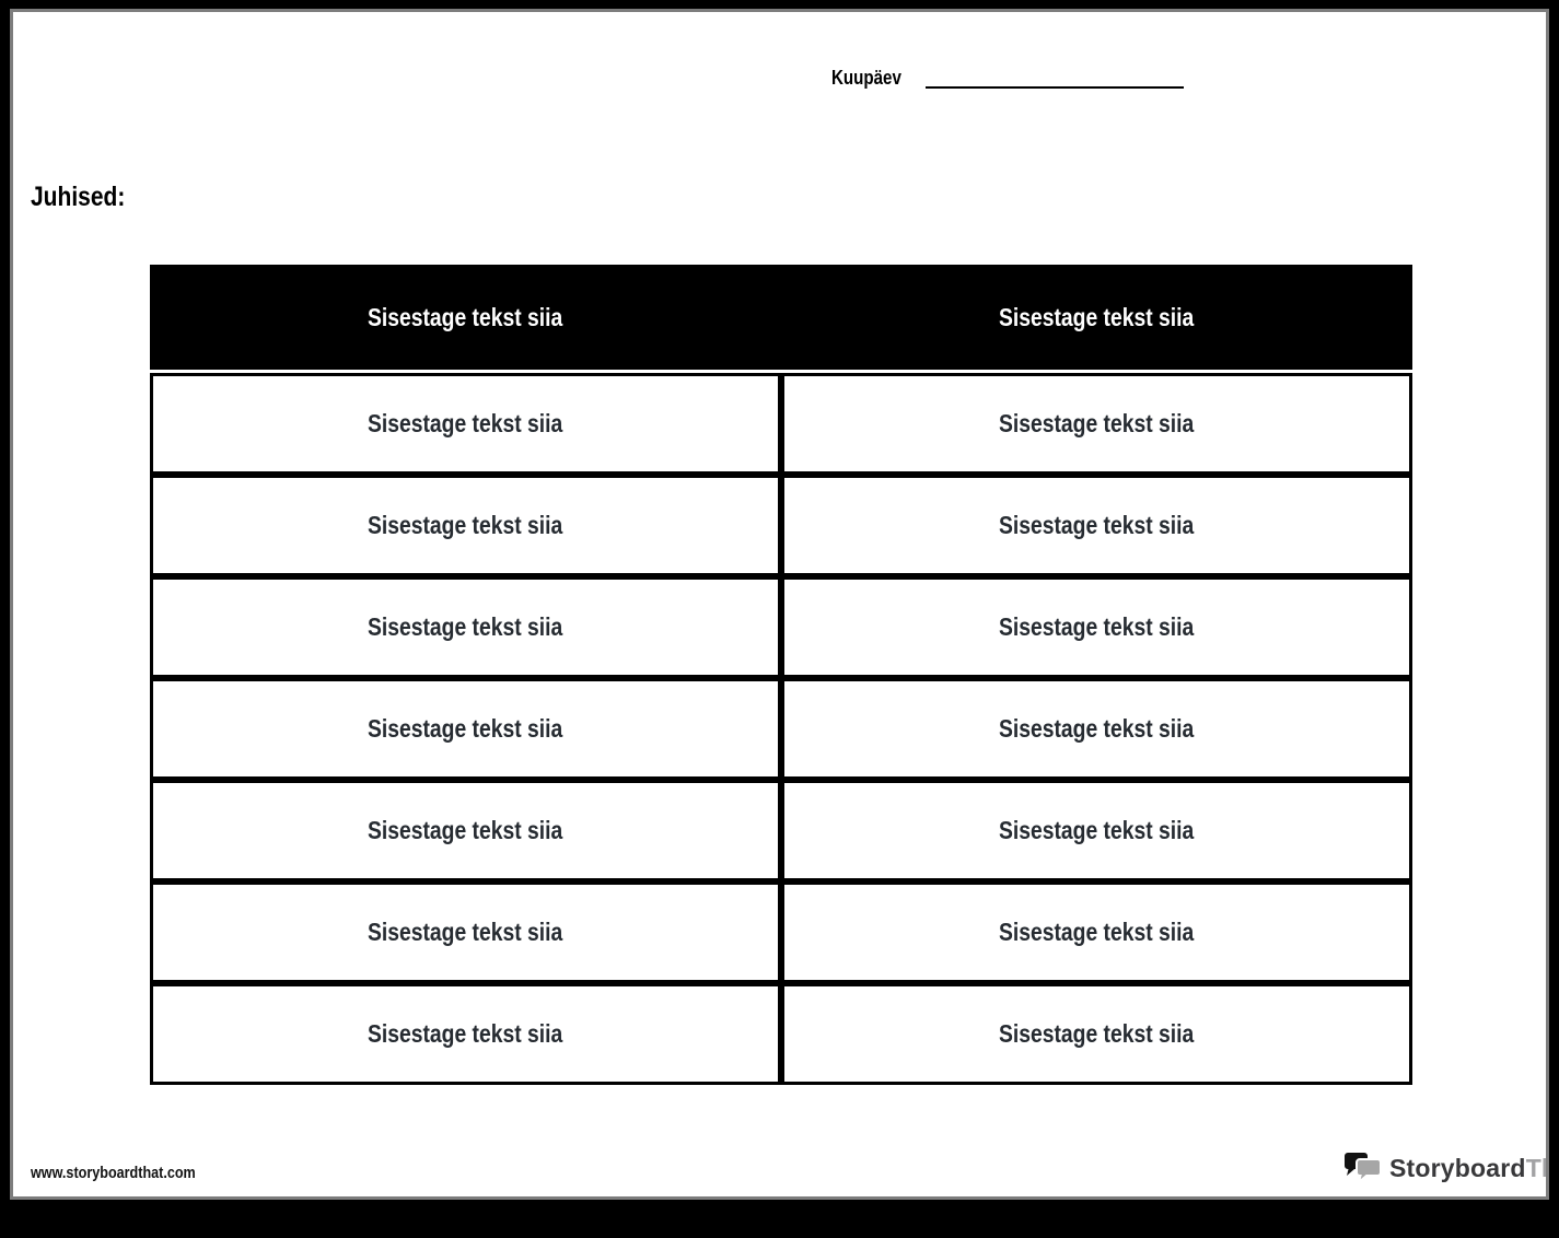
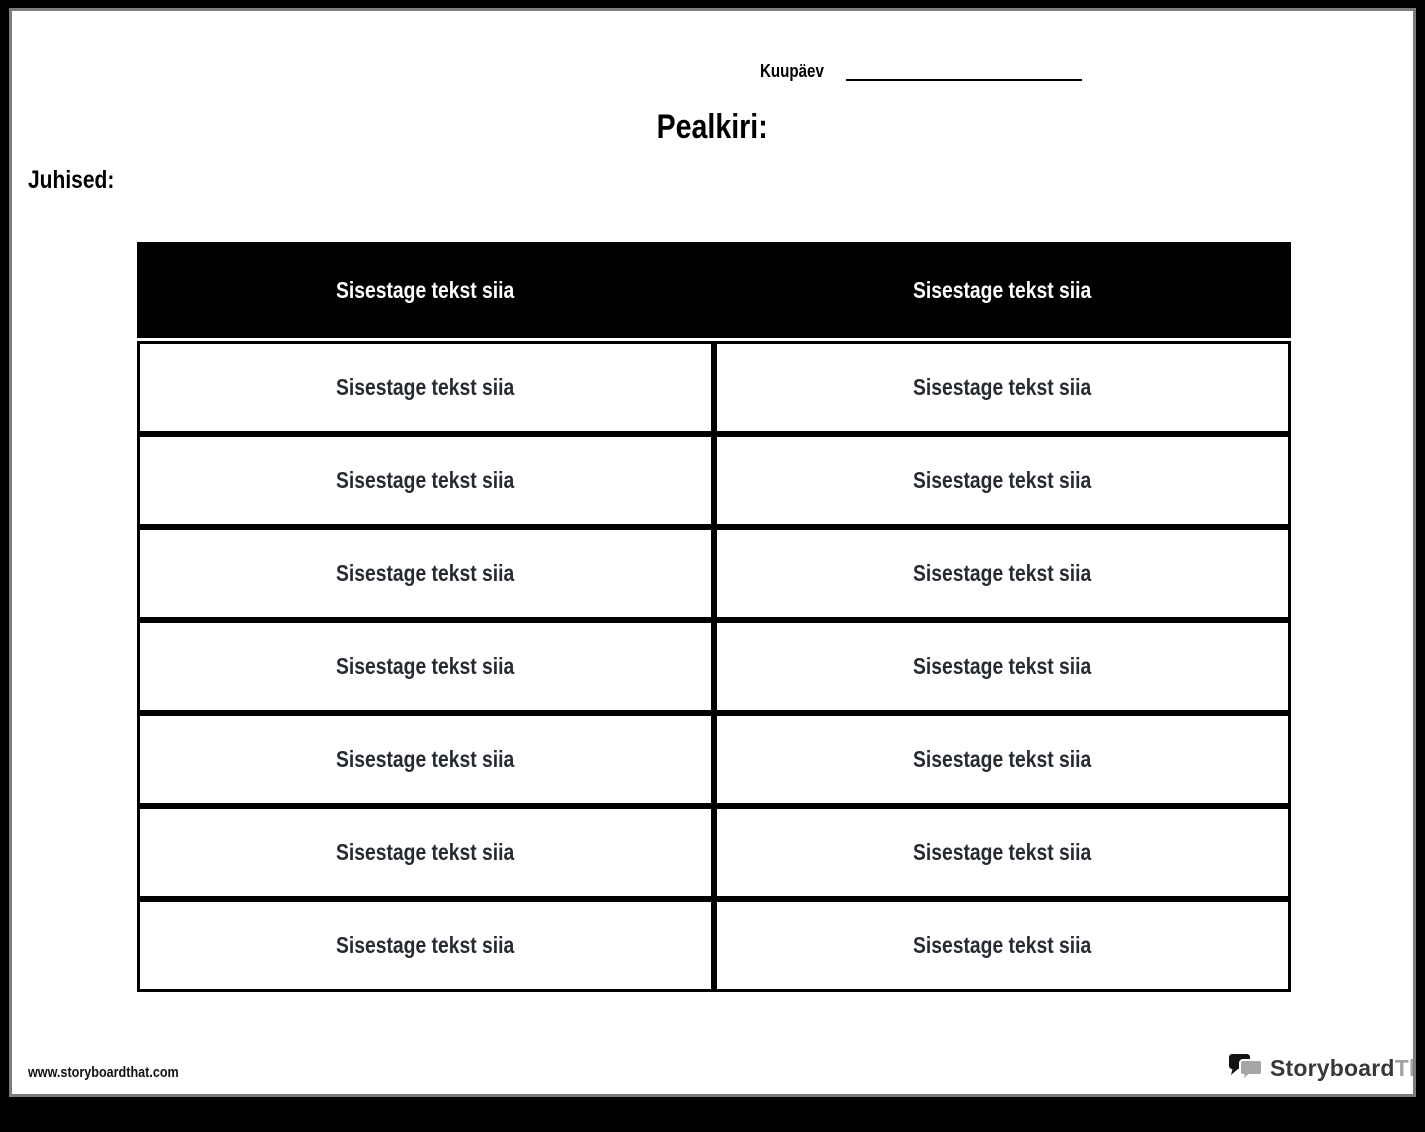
  Kuupäev
+ Pealkiri:
  Juhised:
  Sisestage tekst siia
  Sisestage tekst siia
  Sisestage tekst siia	Sisestage tekst siia
  Sisestage tekst siia	Sisestage tekst siia
  Sisestage tekst siia	Sisestage tekst siia
  Sisestage tekst siia	Sisestage tekst siia
  Sisestage tekst siia	Sisestage tekst siia
  Sisestage tekst siia	Sisestage tekst siia
  Sisestage tekst siia	Sisestage tekst siia
  www.storyboardthat.com
  StoryboardT
